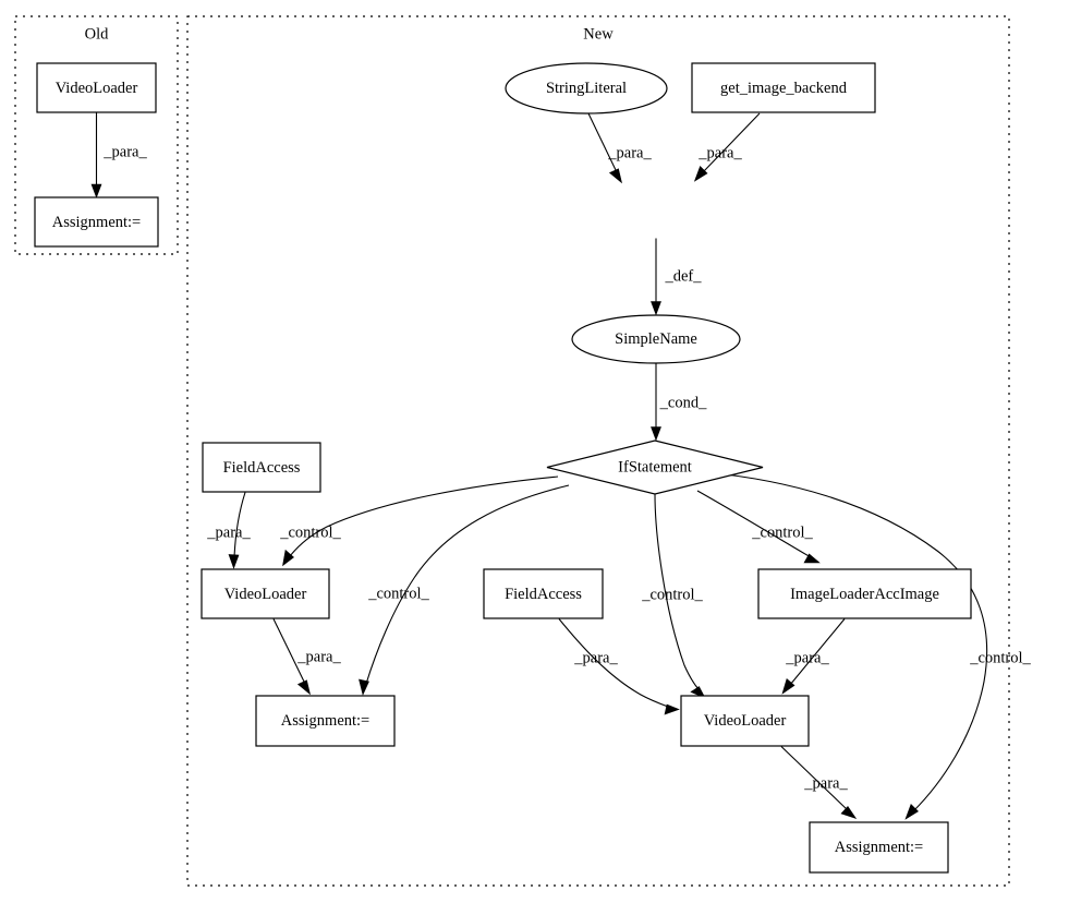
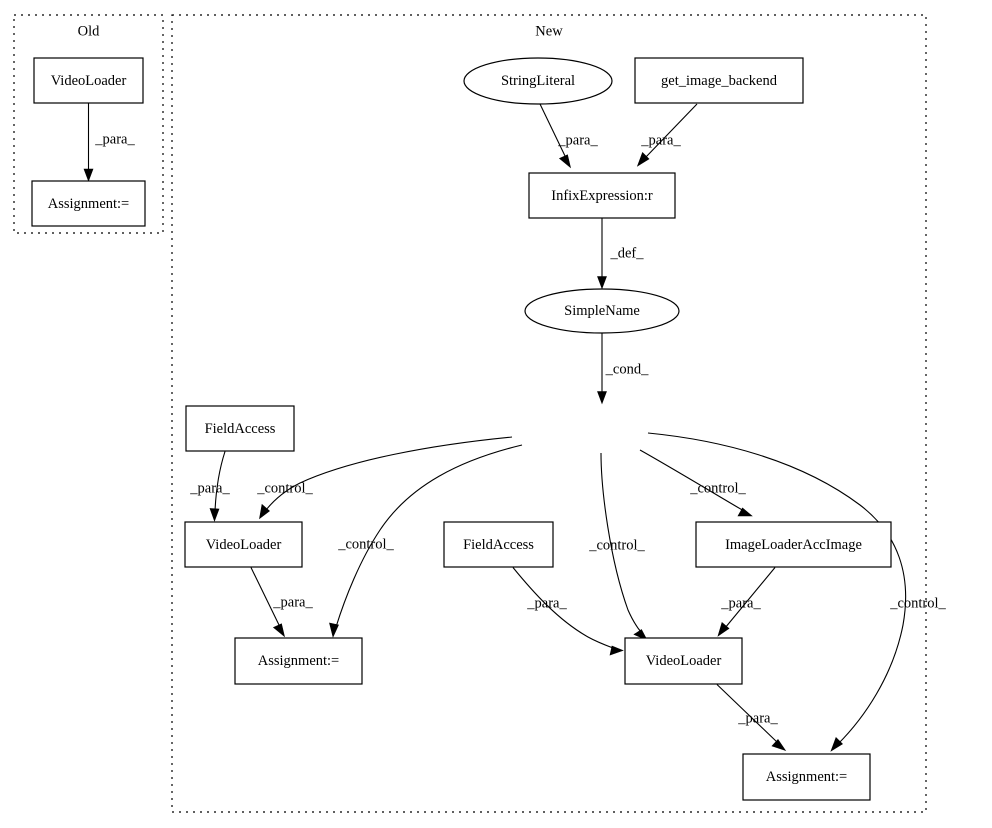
  Old
  New
  _para_
  _para_
  _para_
  _def_
  _cond_
  _para_
  _control_
  _control_
  _para_
  _para_
  _control_
  _control_
  _para_
  _para_
  _control_
  VideoLoader
  Assignment:=
  StringLiteral
  get_image_backend
+ InfixExpression:r
  SimpleName
- IfStatement
  FieldAccess
  VideoLoader
  Assignment:=
  FieldAccess
  ImageLoaderAccImage
  VideoLoader
  Assignment:=
